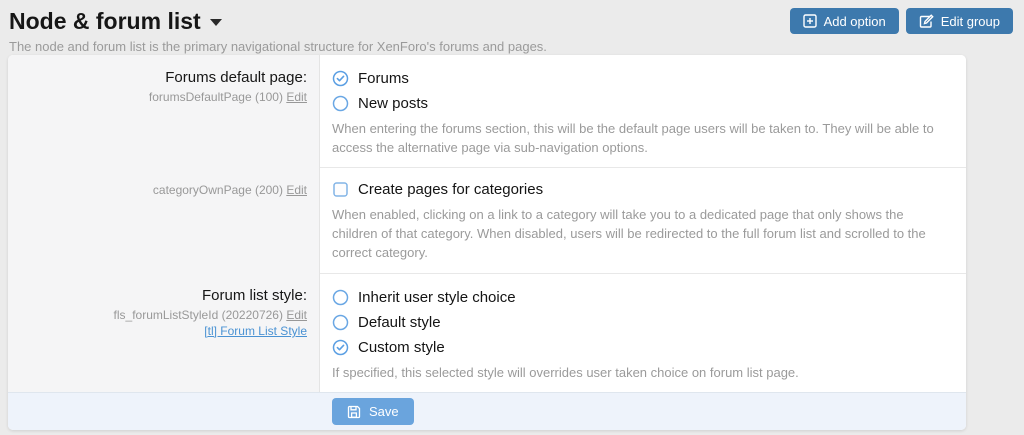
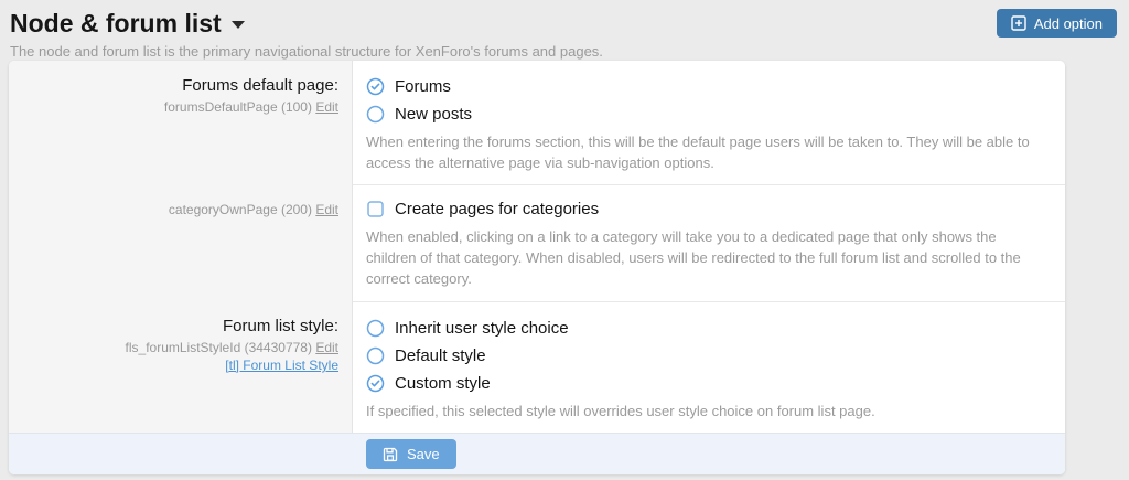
  Node & forum list
  The node and forum list is the primary navigational structure for XenForo's forums and pages.
  Add option
- Edit group
  Forums default page:
  forumsDefaultPage (100) Edit
  Forums
  New posts
  When entering the forums section, this will be the default page users will be taken to. They will be able to access the alternative page via sub-navigation options.
  categoryOwnPage (200) Edit
  Create pages for categories
  When enabled, clicking on a link to a category will take you to a dedicated page that only shows the children of that category. When disabled, users will be redirected to the full forum list and scrolled to the correct category.
  Forum list style:
- fls_forumListStyleId (20220726) Edit
+ fls_forumListStyleId (34430778) Edit
  [tl] Forum List Style
  Inherit user style choice
  Default style
  Custom style
- If specified, this selected style will overrides user taken choice on forum list page.
+ If specified, this selected style will overrides user style choice on forum list page.
  Save
